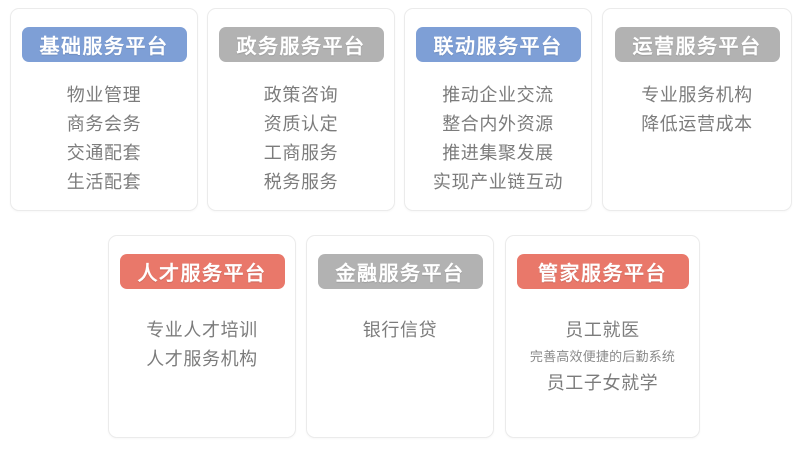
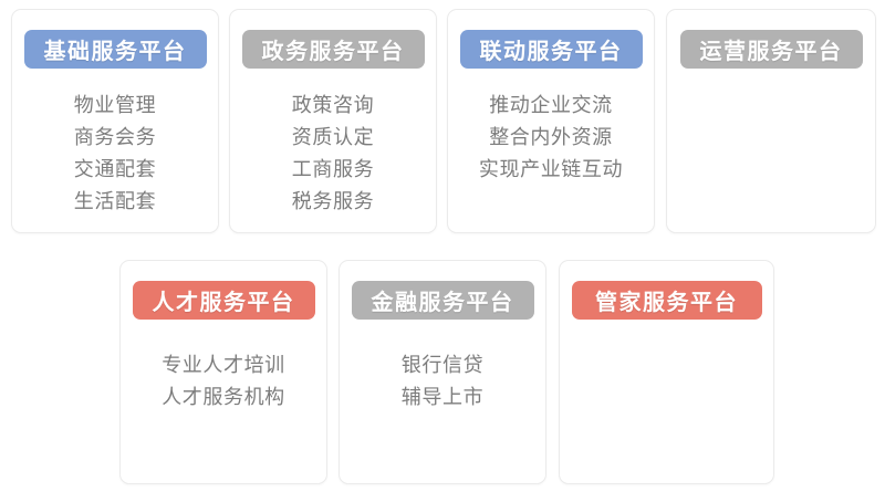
  基础服务平台
  物业管理
  商务会务
  交通配套
  生活配套
  政务服务平台
  政策咨询
  资质认定
  工商服务
  税务服务
  联动服务平台
  推动企业交流
  整合内外资源
- 推进集聚发展
  实现产业链互动
  运营服务平台
- 专业服务机构
- 降低运营成本
  人才服务平台
  专业人才培训
  人才服务机构
  金融服务平台
  银行信贷
+ 辅导上市
  管家服务平台
- 员工就医
- 完善高效便捷的后勤系统
- 员工子女就学
